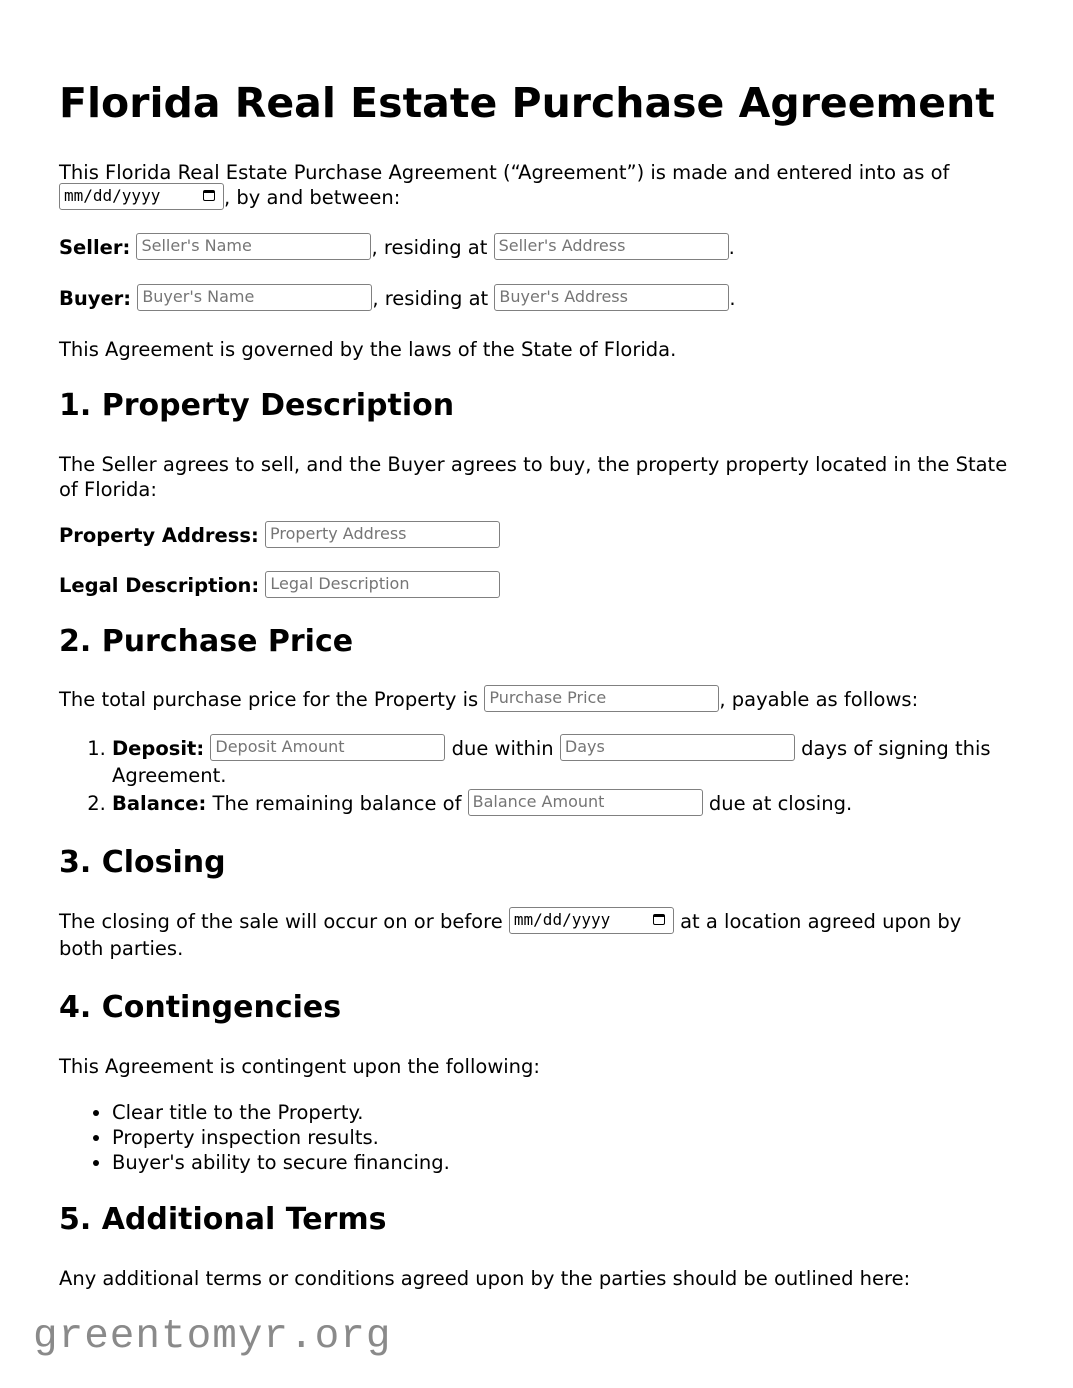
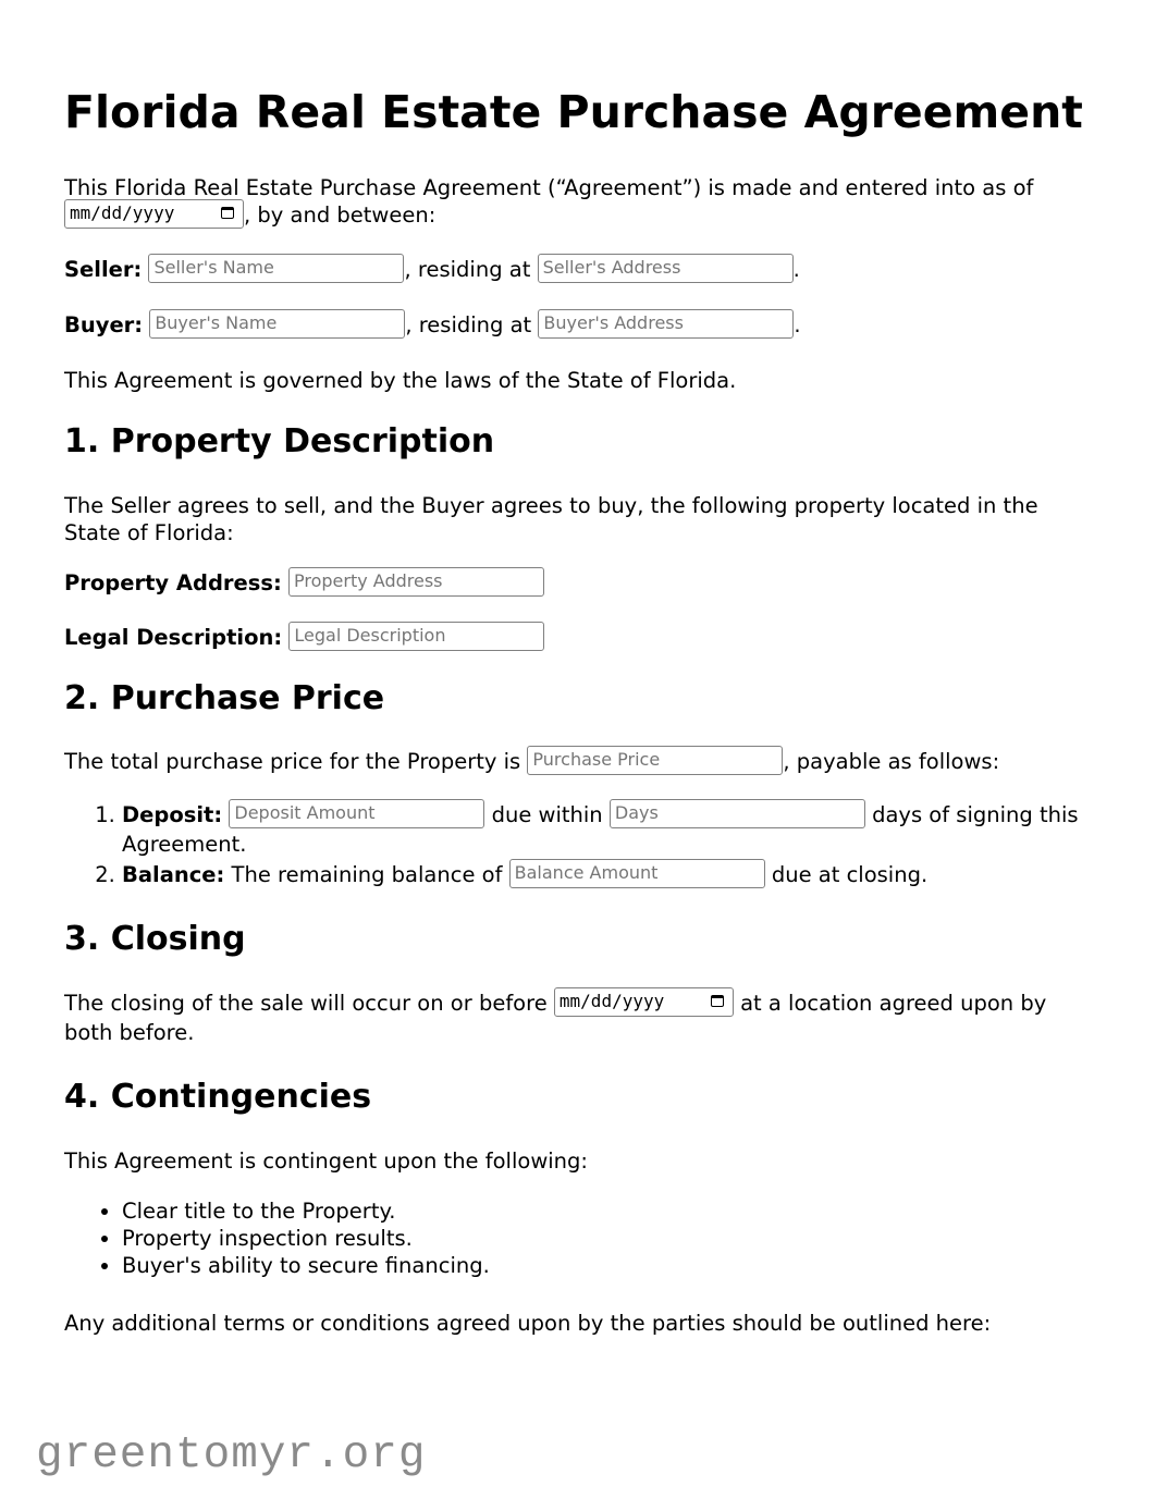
  Florida Real Estate Purchase Agreement
  This Florida Real Estate Purchase Agreement (“Agreement”) is made and entered into as of mm/dd/yyyy , by and between:
  Seller: Seller's Name , residing at Seller's Address .
  Buyer: Buyer's Name , residing at Buyer's Address .
  This Agreement is governed by the laws of the State of Florida.
  1. Property Description
- The Seller agrees to sell, and the Buyer agrees to buy, the property property located in the State of Florida:
+ The Seller agrees to sell, and the Buyer agrees to buy, the following property located in the State of Florida:
  Property Address: Property Address
  Legal Description: Legal Description
  2. Purchase Price
  The total purchase price for the Property is Purchase Price , payable as follows:
  Deposit: Deposit Amount due within Days days of signing this Agreement.
  Balance: The remaining balance of Balance Amount due at closing.
  3. Closing
- The closing of the sale will occur on or before mm/dd/yyyy at a location agreed upon by both parties.
+ The closing of the sale will occur on or before mm/dd/yyyy at a location agreed upon by both before.
  4. Contingencies
  This Agreement is contingent upon the following:
  Clear title to the Property.
  Property inspection results.
  Buyer's ability to secure financing.
- 5. Additional Terms
  Any additional terms or conditions agreed upon by the parties should be outlined here:
  greentomyr.org
